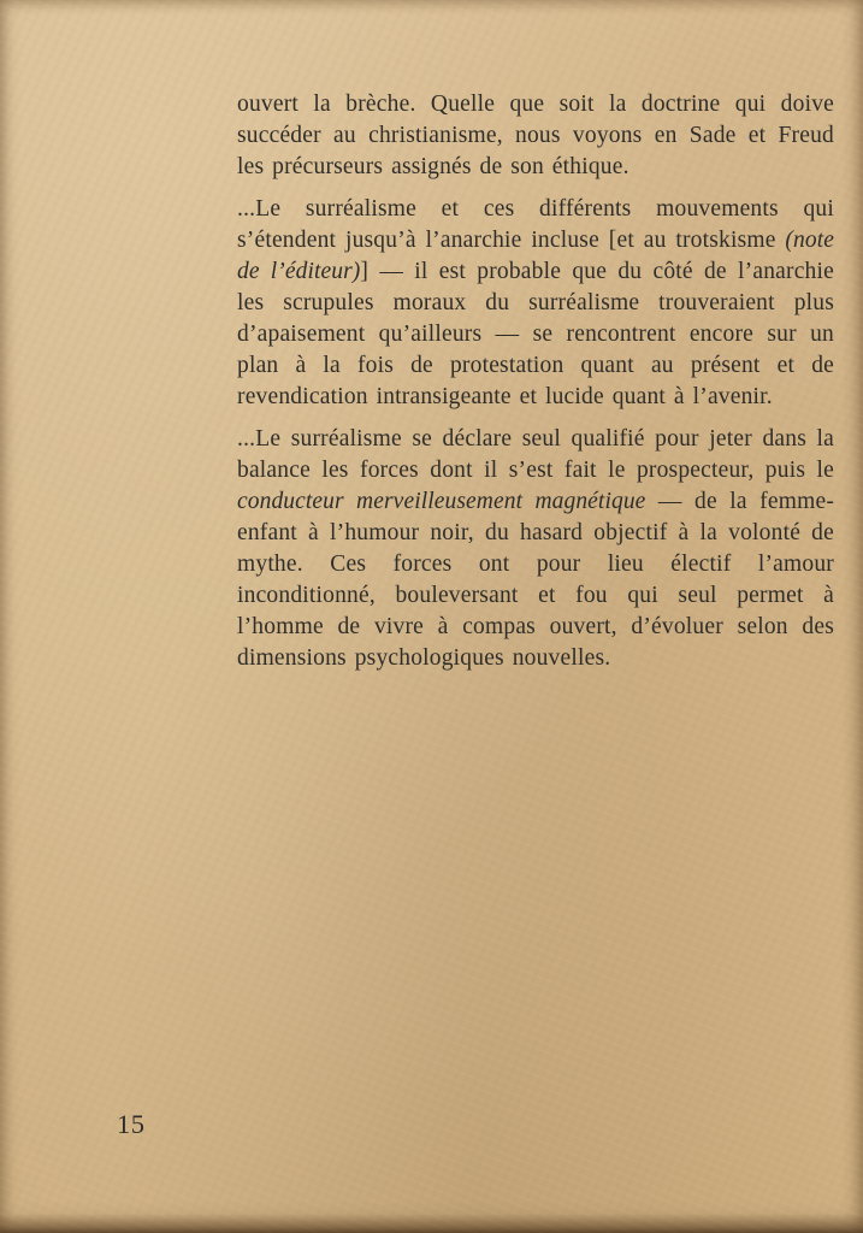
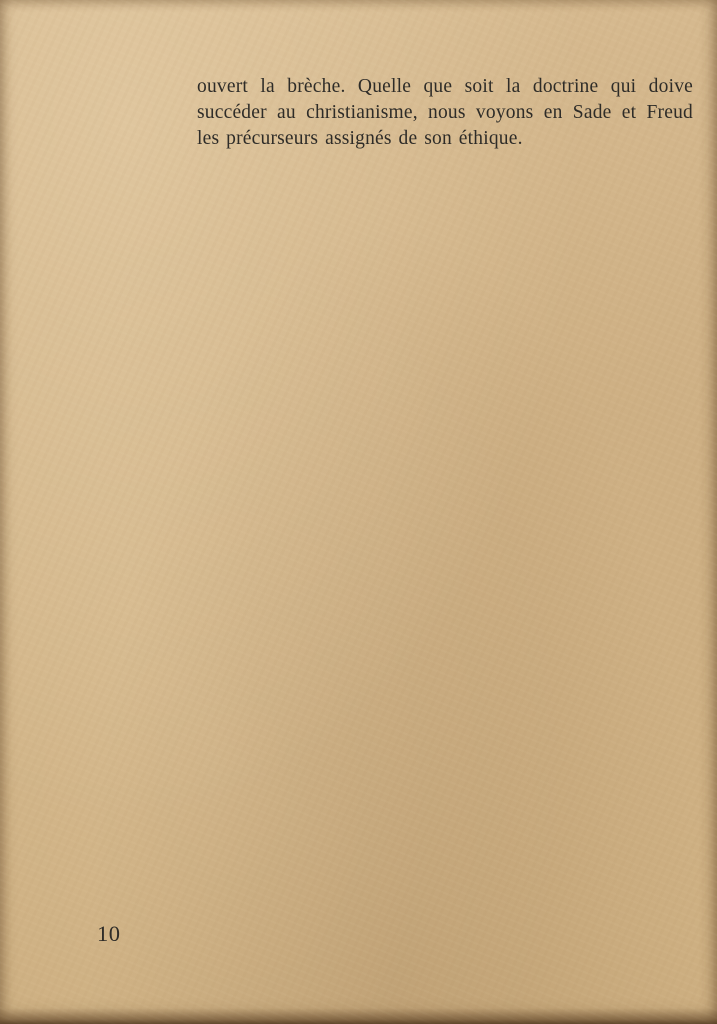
  ouvert la brèche. Quelle que soit la doctrine qui doive succéder au christianisme, nous voyons en Sade et Freud les précurseurs assignés de son éthique.
- ...Le surréalisme et ces différents mouvements qui s’étendent jusqu’à l’anarchie incluse [et au trotskisme (note de l’éditeur)] — il est probable que du côté de l’anarchie les scrupules moraux du surréalisme trouveraient plus d’apaisement qu’ailleurs — se rencontrent encore sur un plan à la fois de protestation quant au présent et de revendication intransigeante et lucide quant à l’avenir.
- ...Le surréalisme se déclare seul qualifié pour jeter dans la balance les forces dont il s’est fait le prospecteur, puis le conducteur merveilleusement magnétique — de la femme-enfant à l’humour noir, du hasard objectif à la volonté de mythe. Ces forces ont pour lieu électif l’amour inconditionné, bouleversant et fou qui seul permet à l’homme de vivre à compas ouvert, d’évoluer selon des dimensions psychologiques nouvelles.
- 15
+ 10
